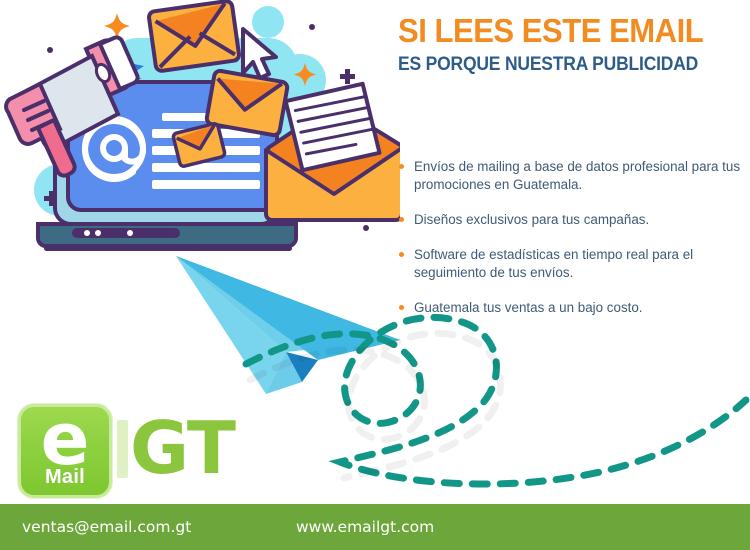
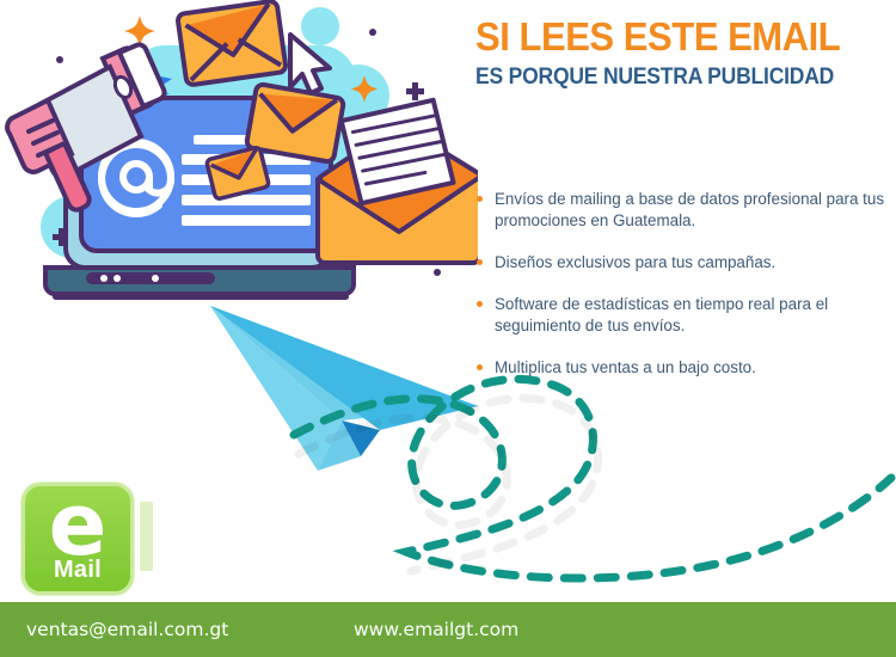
  SI LEES ESTE EMAIL
  ES PORQUE NUESTRA PUBLICIDAD
  Envíos de mailing a base de datos profesional para tus promociones en Guatemala.
  Diseños exclusivos para tus campañas.
  Software de estadísticas en tiempo real para el seguimiento de tus envíos.
- Guatemala tus ventas a un bajo costo.
+ Multiplica tus ventas a un bajo costo.
  e
  Mail
- GT
  ventas@email.com.gt
  www.emailgt.com
